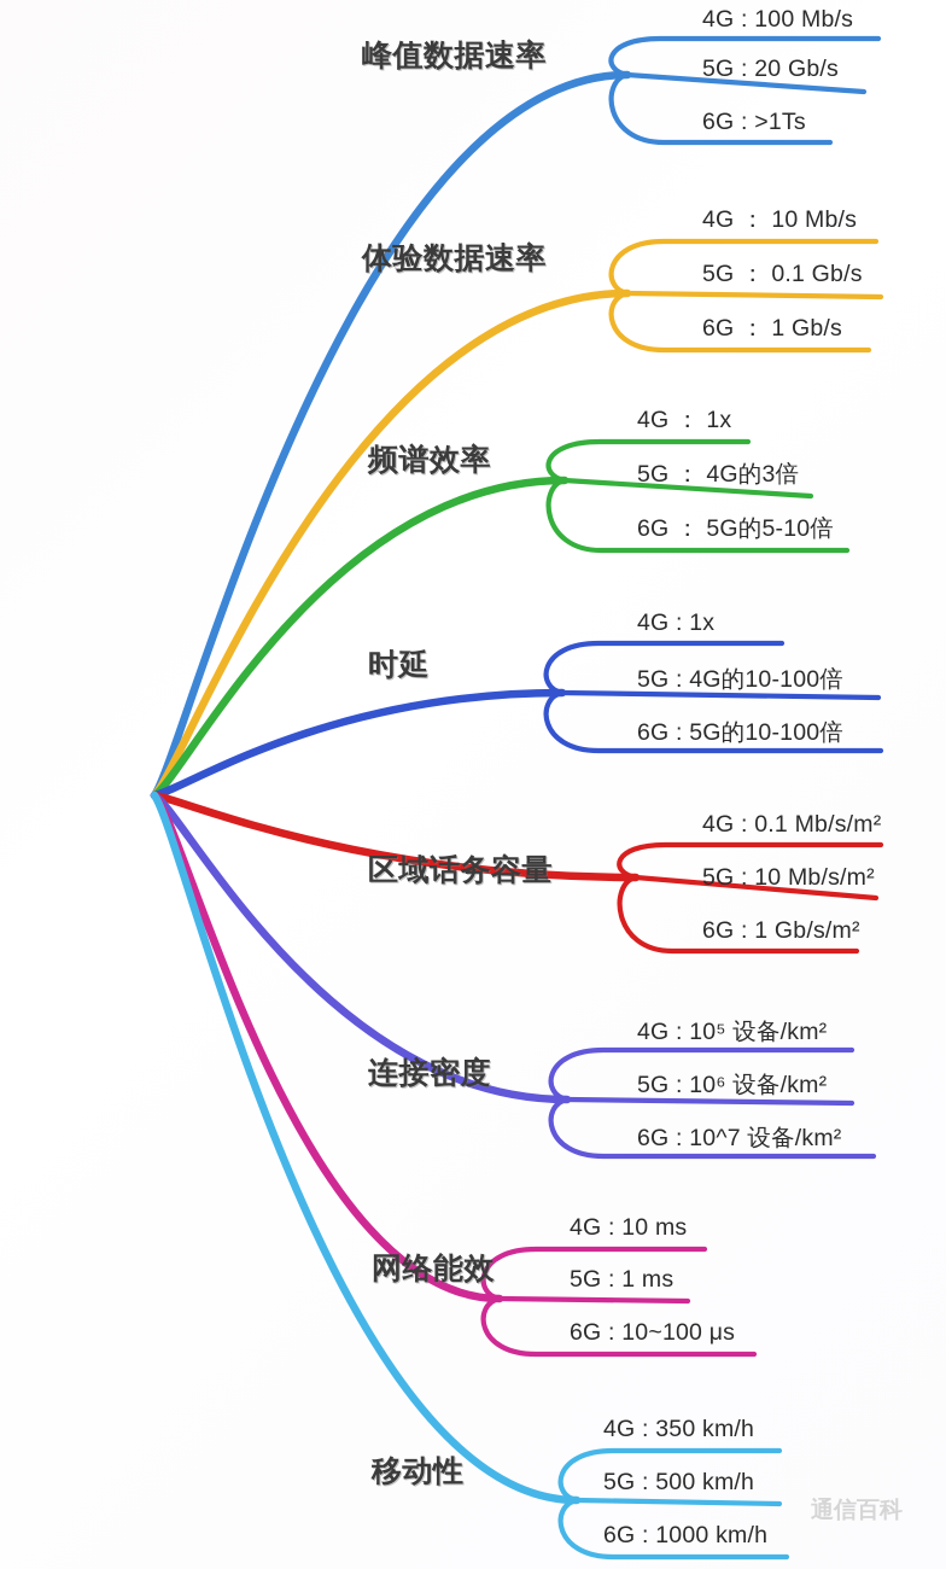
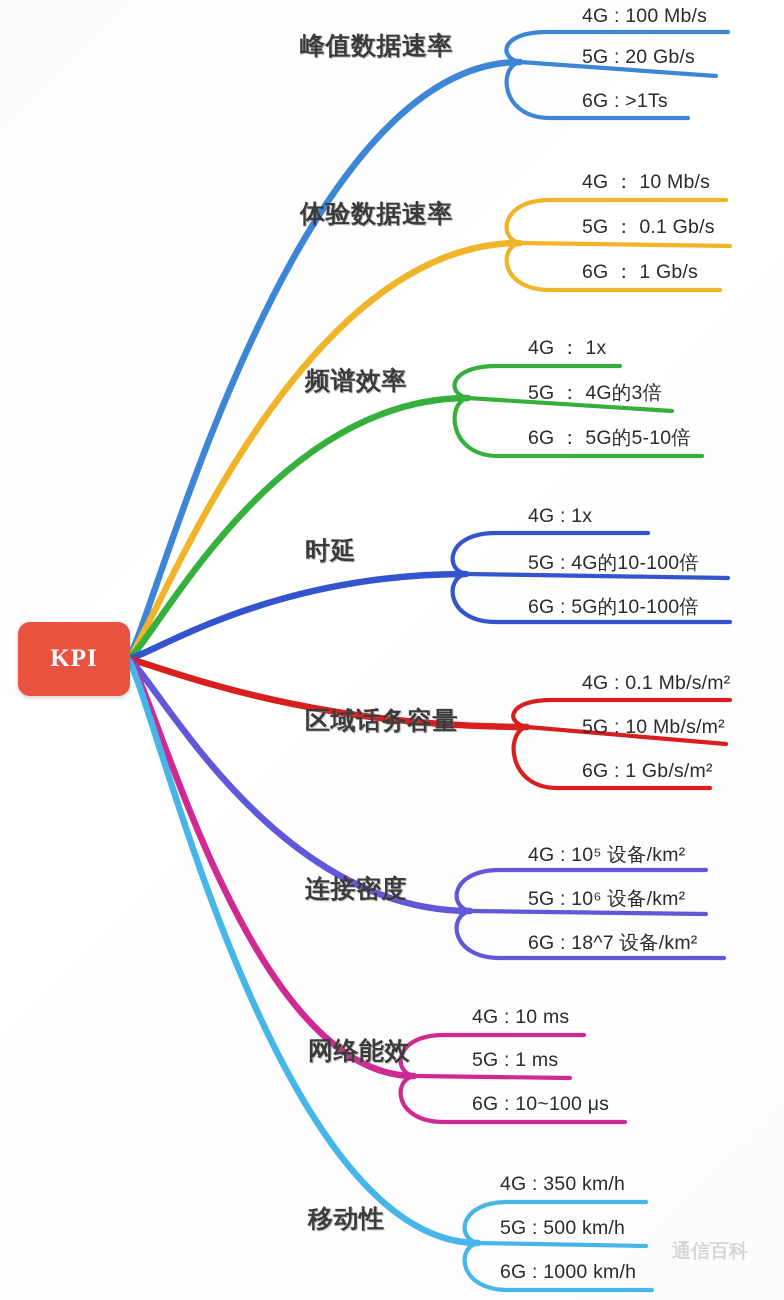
+ KPI
  峰值数据速率
  4G : 100 Mb/s
  5G : 20 Gb/s
  6G : >1Ts
  体验数据速率
  4G ： 10 Mb/s
  5G ： 0.1 Gb/s
  6G ： 1 Gb/s
  频谱效率
  4G ： 1x
  5G ： 4G的3倍
  6G ： 5G的5-10倍
  时延
  4G : 1x
  5G : 4G的10-100倍
  6G : 5G的10-100倍
  区域话务容量
  4G : 0.1 Mb/s/m²
  5G : 10 Mb/s/m²
  6G : 1 Gb/s/m²
  连接密度
  4G : 10⁵ 设备/km²
  5G : 10⁶ 设备/km²
- 6G : 10^7 设备/km²
+ 6G : 18^7 设备/km²
  网络能效
  4G : 10 ms
  5G : 1 ms
  6G : 10~100 μs
  移动性
  4G : 350 km/h
  5G : 500 km/h
  6G : 1000 km/h
  通信百科
